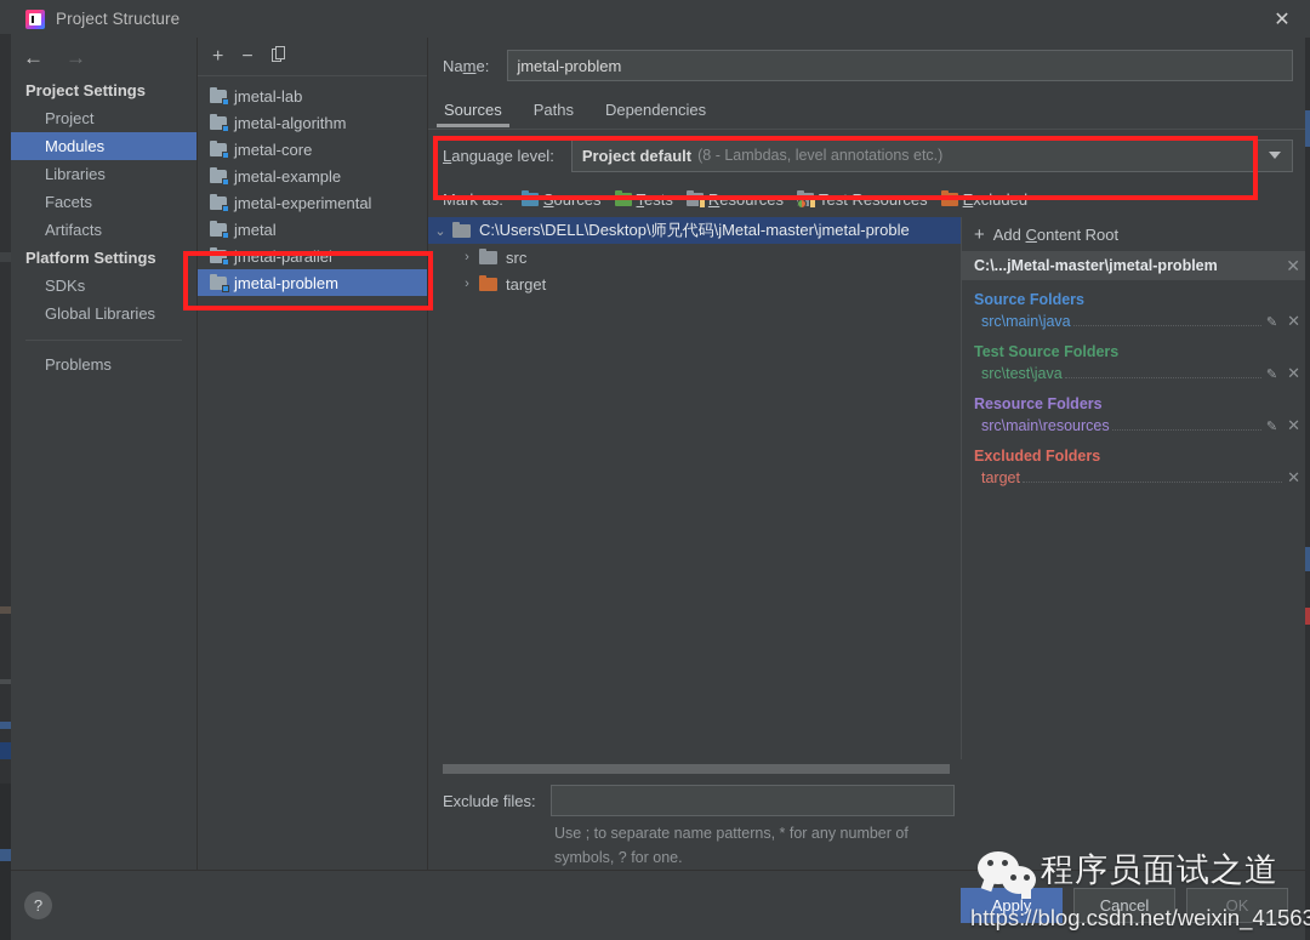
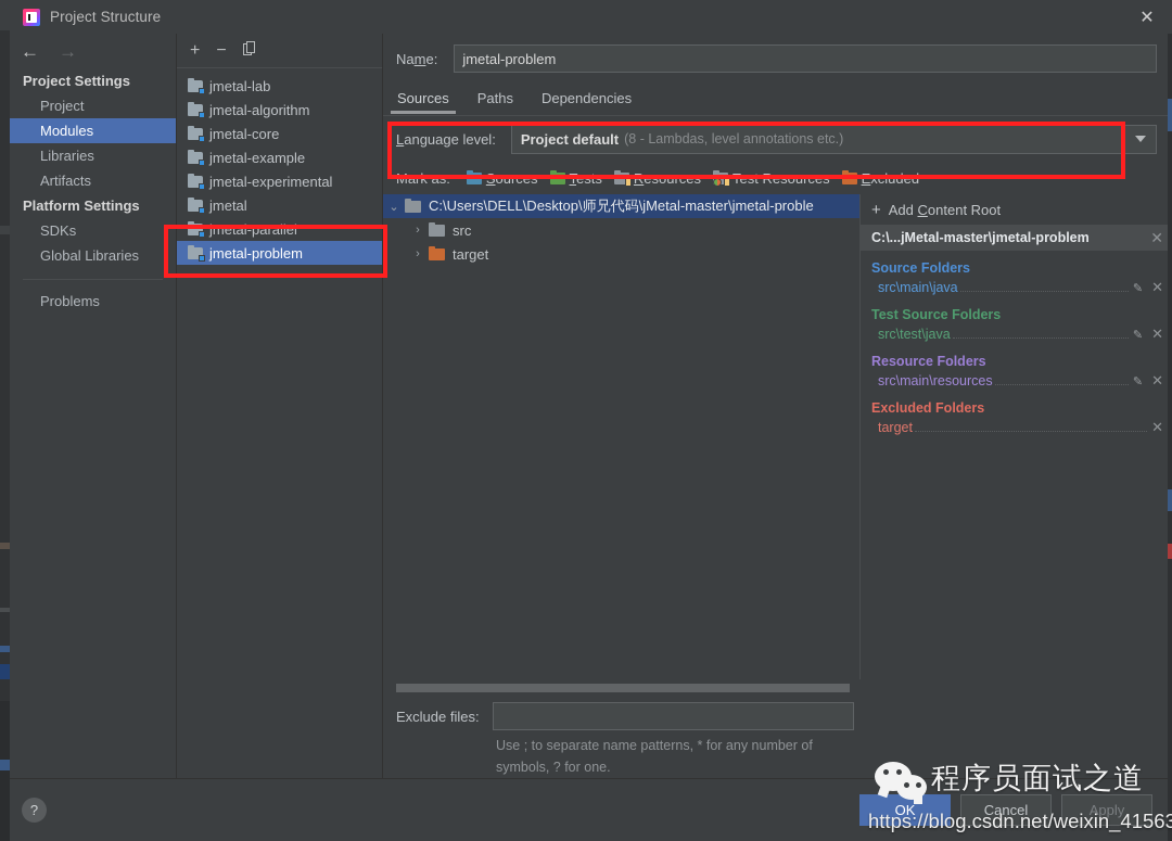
  Project Structure
  ✕
  ←
  →
  Project Settings
  Project
  Modules
  Libraries
- Facets
  Artifacts
  Platform Settings
  SDKs
  Global Libraries
  Problems
  +
  −
  jmetal-lab
  jmetal-algorithm
  jmetal-core
  jmetal-example
  jmetal-experimental
  jmetal
  jmetal-parallel
  jmetal-problem
  Name:
  jmetal-problem
  Sources
  Paths
  Dependencies
  Language level:
  Project default
  (8 - Lambdas, level annotations etc.)
  Mark as:
  Sources
  Tests
  Resources
  Test Resources
  Excluded
  ⌄
  C:\Users\DELL\Desktop\师兄代码\jMetal-master\jmetal-proble
  ›
  src
  ›
  target
  +
  Add Content Root
  C:\...jMetal-master\jmetal-problem
  ✕
  Source Folders
  src\main\java
  ✎
  ✕
  Test Source Folders
  src\test\java
  ✎
  ✕
  Resource Folders
  src\main\resources
  ✎
  ✕
  Excluded Folders
  target
  ✕
  Exclude files:
  Use ; to separate name patterns, * for any number of symbols, ? for one.
  ?
- Apply
+ OK
  Cancel
- OK
+ Apply
  程序员面试之道
  https://blog.csdn.net/weixin_41563
